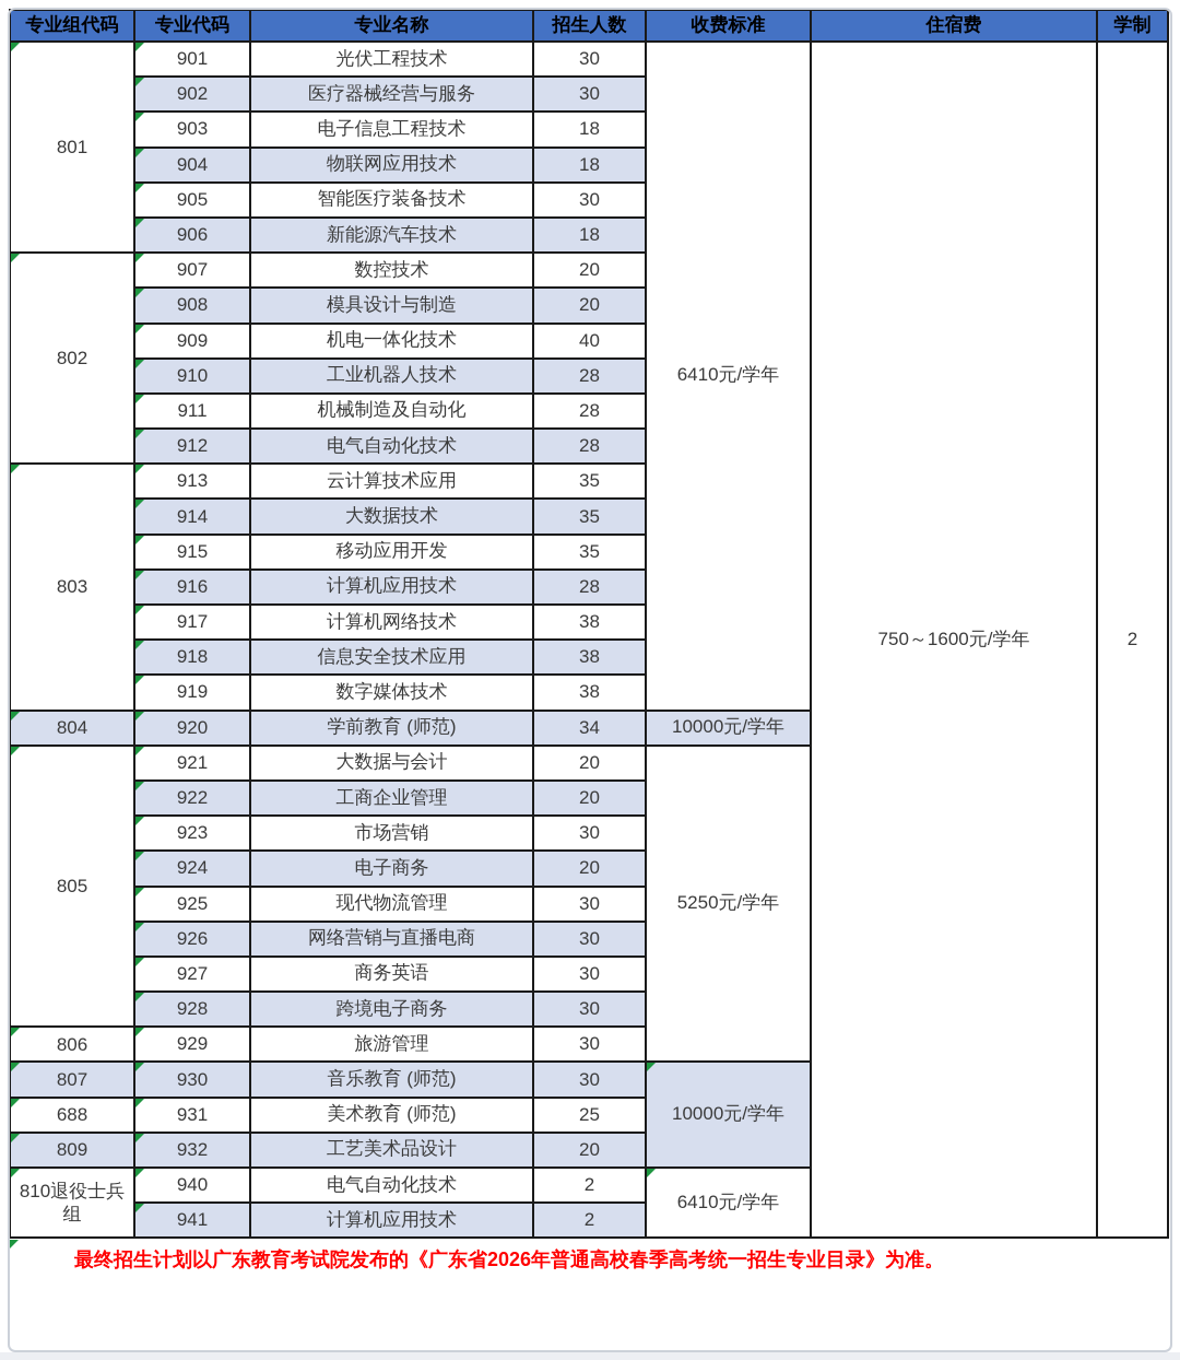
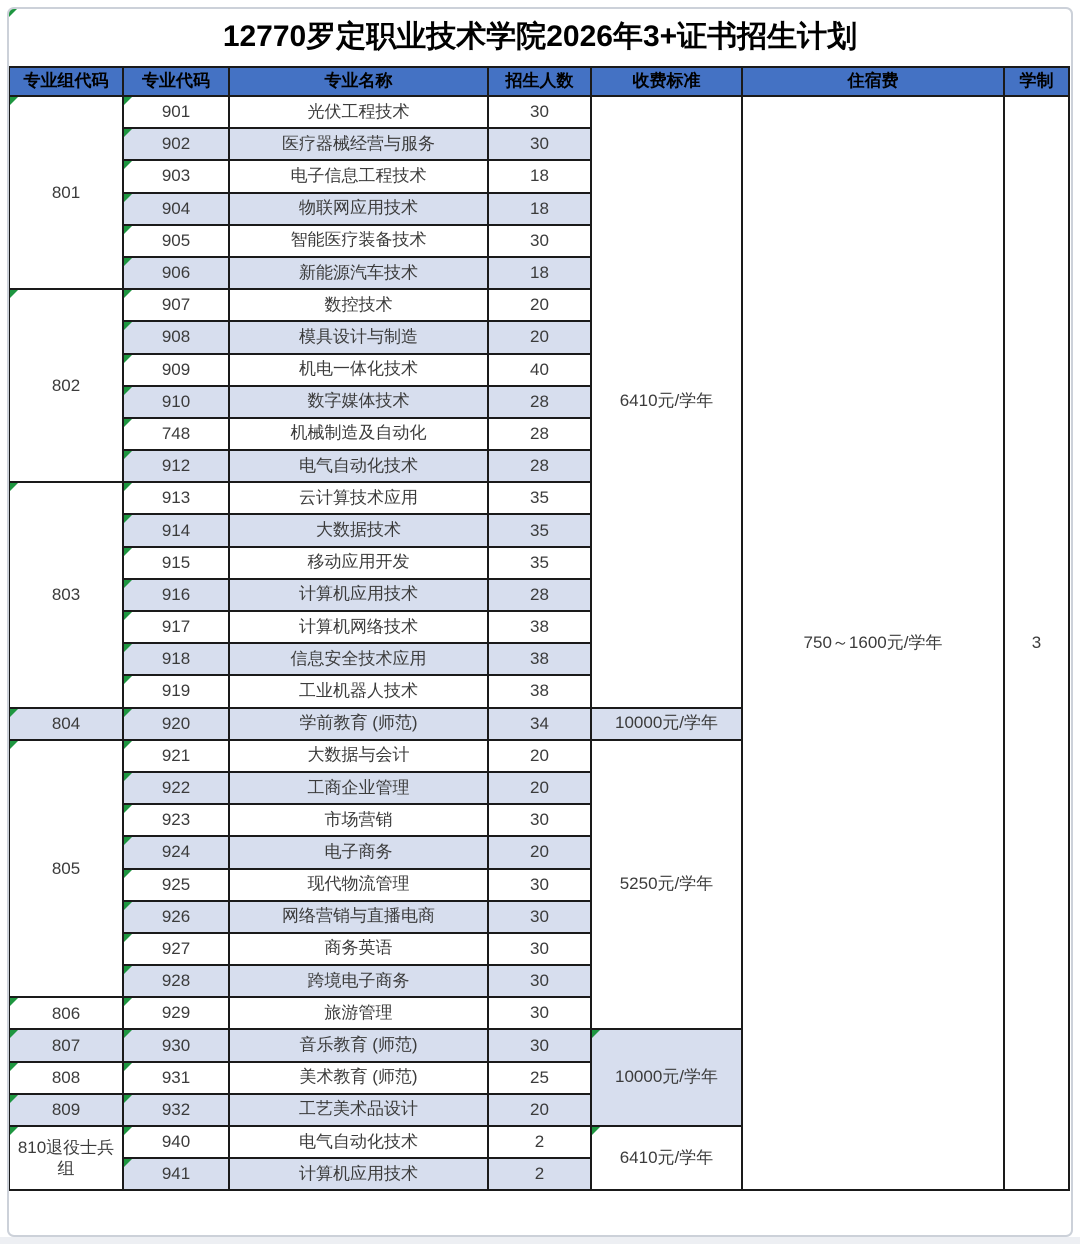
+ 12770罗定职业技术学院2026年3+证书招生计划
  专业组代码	专业代码	专业名称	招生人数	收费标准	住宿费	学制
- 801	901	光伏工程技术	30	6410元/学年	750～1600元/学年	2
+ 801	901	光伏工程技术	30	6410元/学年	750～1600元/学年	3
  902	医疗器械经营与服务	30
  903	电子信息工程技术	18
  904	物联网应用技术	18
  905	智能医疗装备技术	30
  906	新能源汽车技术	18
  802	907	数控技术	20
  908	模具设计与制造	20
  909	机电一体化技术	40
- 910	工业机器人技术	28
+ 910	数字媒体技术	28
- 911	机械制造及自动化	28
+ 748	机械制造及自动化	28
  912	电气自动化技术	28
  803	913	云计算技术应用	35
  914	大数据技术	35
  915	移动应用开发	35
  916	计算机应用技术	28
  917	计算机网络技术	38
  918	信息安全技术应用	38
- 919	数字媒体技术	38
+ 919	工业机器人技术	38
  804	920	学前教育 (师范)	34	10000元/学年
  805	921	大数据与会计	20	5250元/学年
  922	工商企业管理	20
  923	市场营销	30
  924	电子商务	20
  925	现代物流管理	30
  926	网络营销与直播电商	30
  927	商务英语	30
  928	跨境电子商务	30
  806	929	旅游管理	30
  807	930	音乐教育 (师范)	30	10000元/学年
- 688	931	美术教育 (师范)	25
+ 808	931	美术教育 (师范)	25
  809	932	工艺美术品设计	20
  810退役士兵组	940	电气自动化技术	2	6410元/学年
  941	计算机应用技术	2
- 最终招生计划以广东教育考试院发布的《广东省2026年普通高校春季高考统一招生专业目录》为准。
